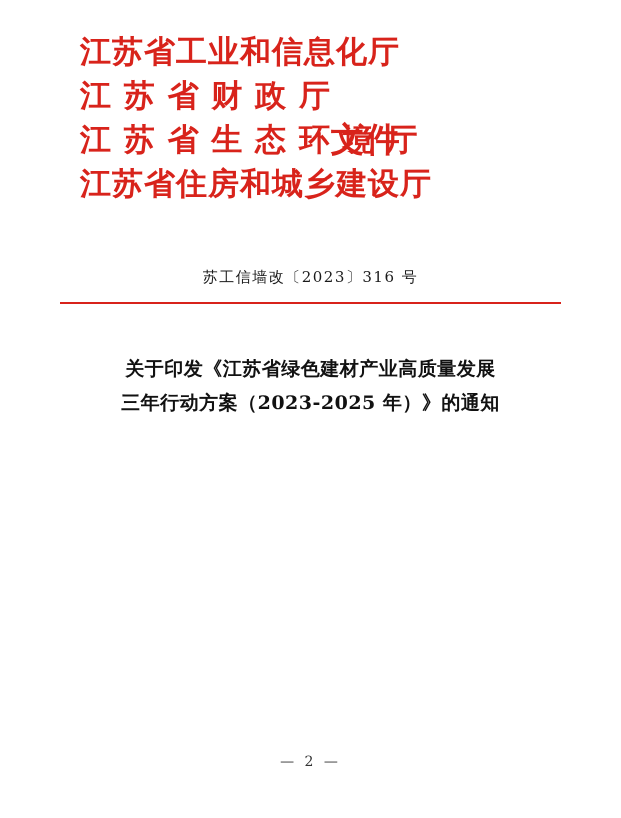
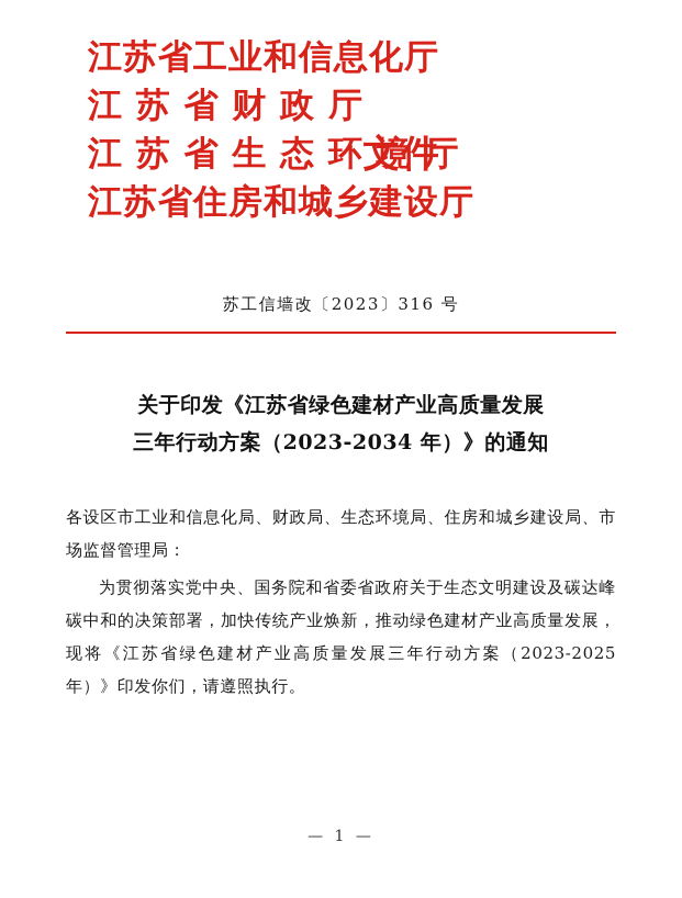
  江苏省工业和信息化厅
  江 苏 省 财 政 厅
  江 苏 省 生 态 环 境 厅
  文件
  江苏省住房和城乡建设厅
  苏工信墙改〔2023〕316 号
  关于印发《江苏省绿色建材产业高质量发展
- 三年行动方案（2023-2025 年）》的通知
+ 三年行动方案（2023-2034 年）》的通知
+ 各设区市工业和信息化局、财政局、生态环境局、住房和城乡建设局、市场监督管理局：
+ 为贯彻落实党中央、国务院和省委省政府关于生态文明建设及碳达峰碳中和的决策部署，加快传统产业焕新，推动绿色建材产业高质量发展，现将《江苏省绿色建材产业高质量发展三年行动方案（2023-2025 年）》印发你们，请遵照执行。
- — 2 —
+ — 1 —
